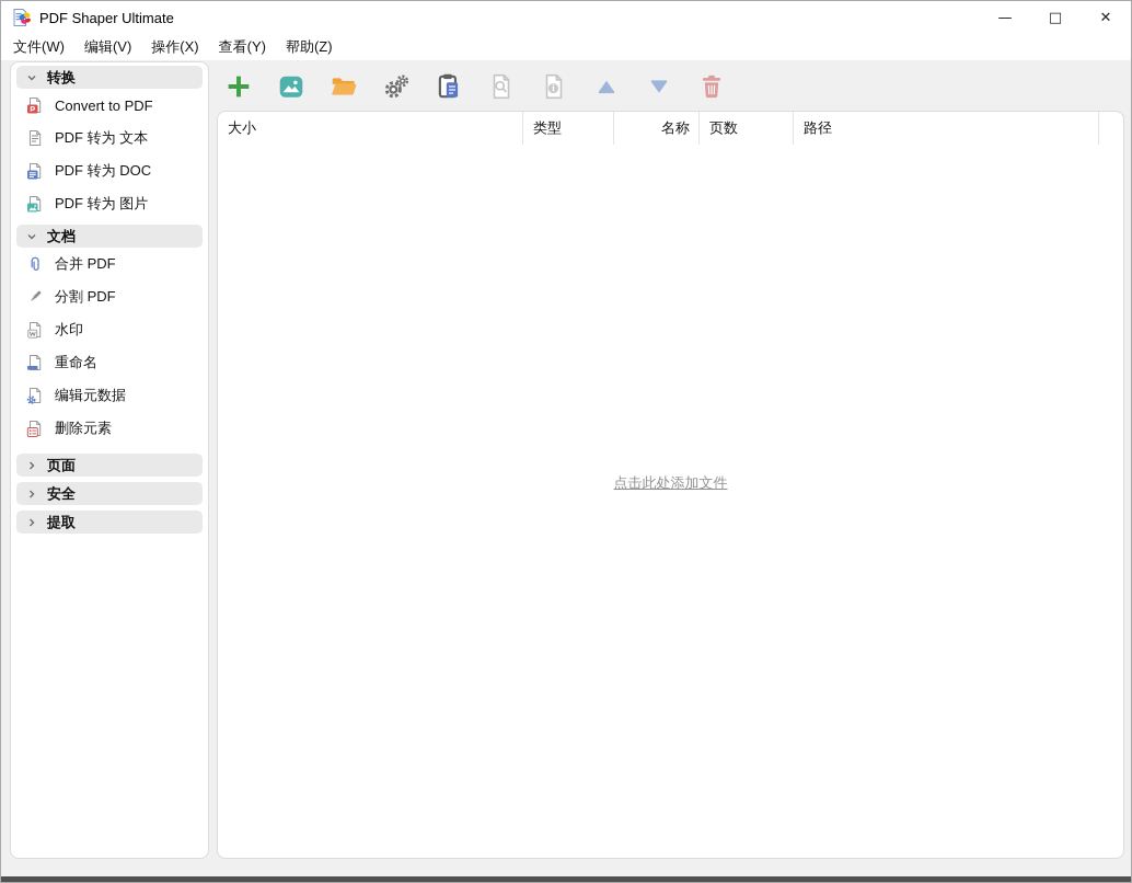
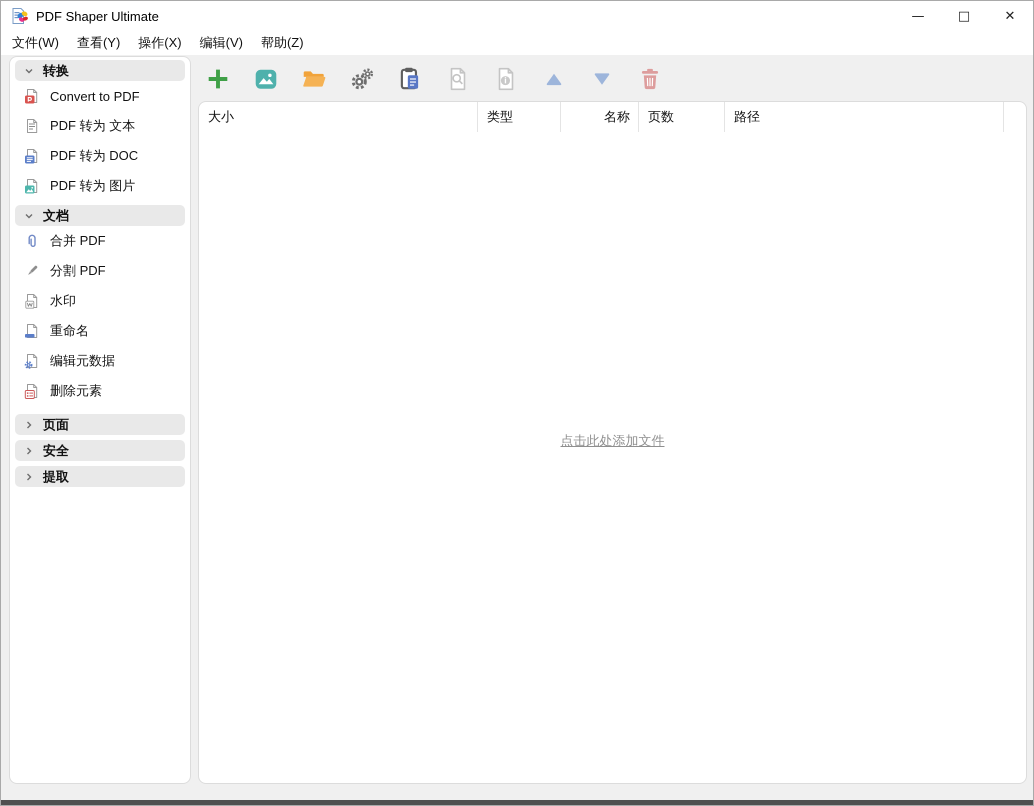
  PDF Shaper Ultimate
  —
  □
  ✕
  文件(W)
- 编辑(V)
+ 查看(Y)
  操作(X)
- 查看(Y)
+ 编辑(V)
  帮助(Z)
  转换
  Convert to PDF
  PDF 转为 文本
  PDF 转为 DOC
  PDF 转为 图片
  文档
  合并 PDF
  分割 PDF
  水印
  重命名
  编辑元数据
  删除元素
  页面
  安全
  提取
  大小
  类型
  名称
  页数
  路径
  点击此处添加文件
